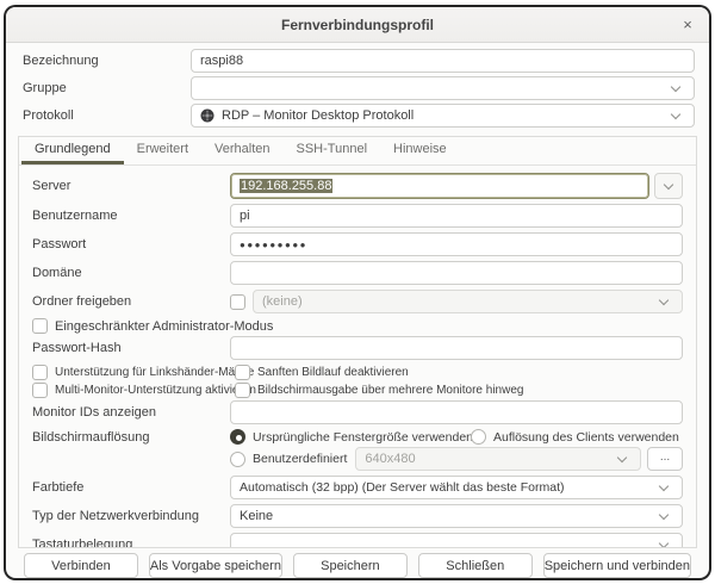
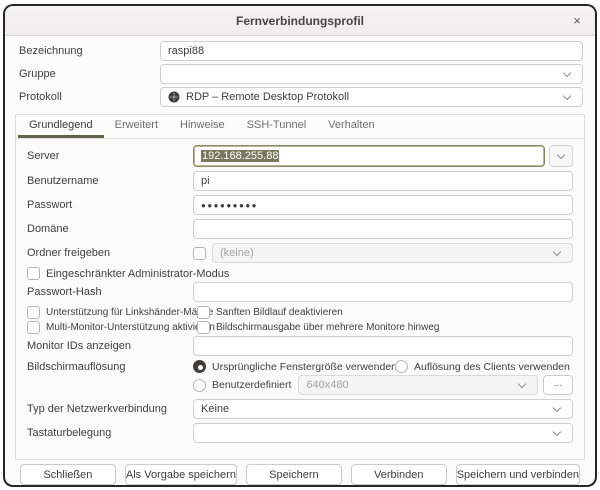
  Fernverbindungsprofil
  ×
  Bezeichnung
  raspi88
  Gruppe
  Protokoll
- RDP – Monitor Desktop Protokoll
+ RDP – Remote Desktop Protokoll
  Grundlegend
  Erweitert
- Verhalten
+ Hinweise
  SSH-Tunnel
- Hinweise
+ Verhalten
  Server
  192.168.255.88
  Benutzername
  pi
  Passwort
  ●●●●●●●●●
  Domäne
  Ordner freigeben
  (keine)
  Eingeschränkter Administrator-Modus
  Passwort-Hash
  Unterstützung für Linkshänder-Mäe
  Sanften Bildlauf deaktivieren
  Multi-Monitor-Unterstützung aktivin
  Bildschirmausgabe über mehrere Monitore hinweg
  Monitor IDs anzeigen
  Bildschirmauflösung
  Ursprüngliche Fenstergröße verwende
  Auflösung des Clients verwenden
  Benutzerdefiniert
  640x480
  ...
- Farbtiefe
- Automatisch (32 bpp) (Der Server wählt das beste Format)
  Typ der Netzwerkverbindung
  Keine
  Tastaturbelegung
- Verbinden
+ Schließen
  Als Vorgabe speichern
  Speichern
- Schließen
+ Verbinden
  Speichern und verbinden
